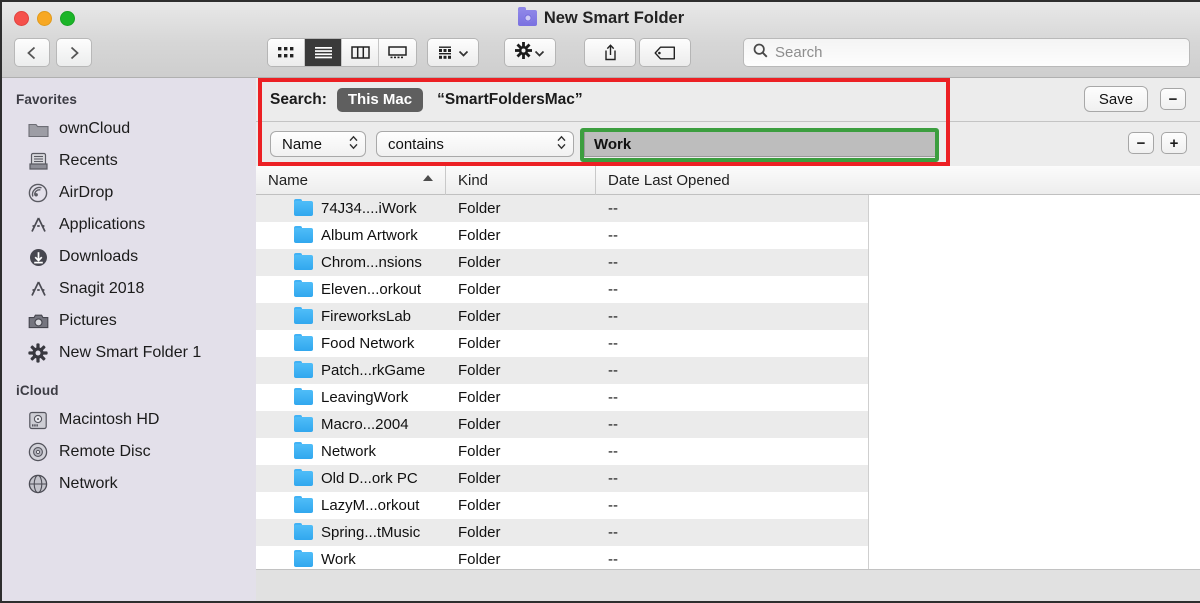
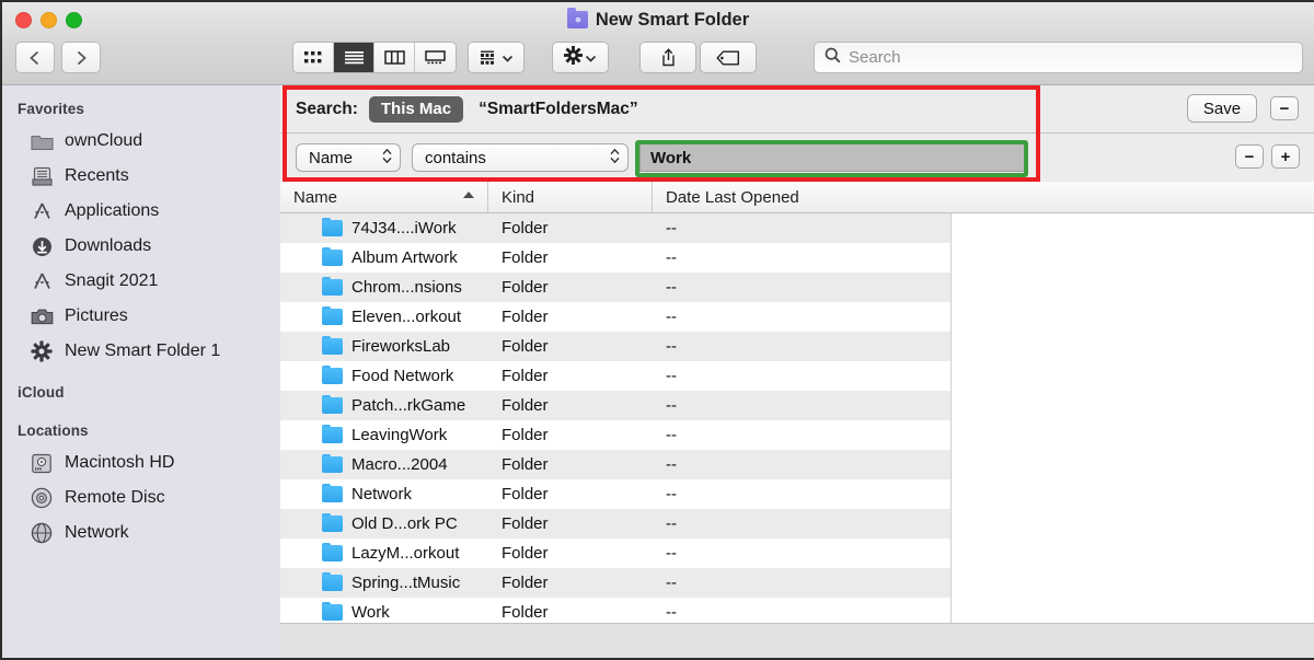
  New Smart Folder
  Search
  Favorites
  ownCloud
  Recents
- AirDrop
  Applications
  Downloads
- Snagit 2018
+ Snagit 2021
  Pictures
  New Smart Folder 1
  iCloud
+ Locations
  Macintosh HD
  Remote Disc
  Network
  Search:
  This Mac
  “SmartFoldersMac”
  Save
  −
  Name
  contains
  Work
  −
  +
  Name
  Kind
  Date Last Opened
  74J34....iWork
  Folder
  --
  Album Artwork
  Folder
  --
  Chrom...nsions
  Folder
  --
  Eleven...orkout
  Folder
  --
  FireworksLab
  Folder
  --
  Food Network
  Folder
  --
  Patch...rkGame
  Folder
  --
  LeavingWork
  Folder
  --
  Macro...2004
  Folder
  --
  Network
  Folder
  --
  Old D...ork PC
  Folder
  --
  LazyM...orkout
  Folder
  --
  Spring...tMusic
  Folder
  --
  Work
  Folder
  --
